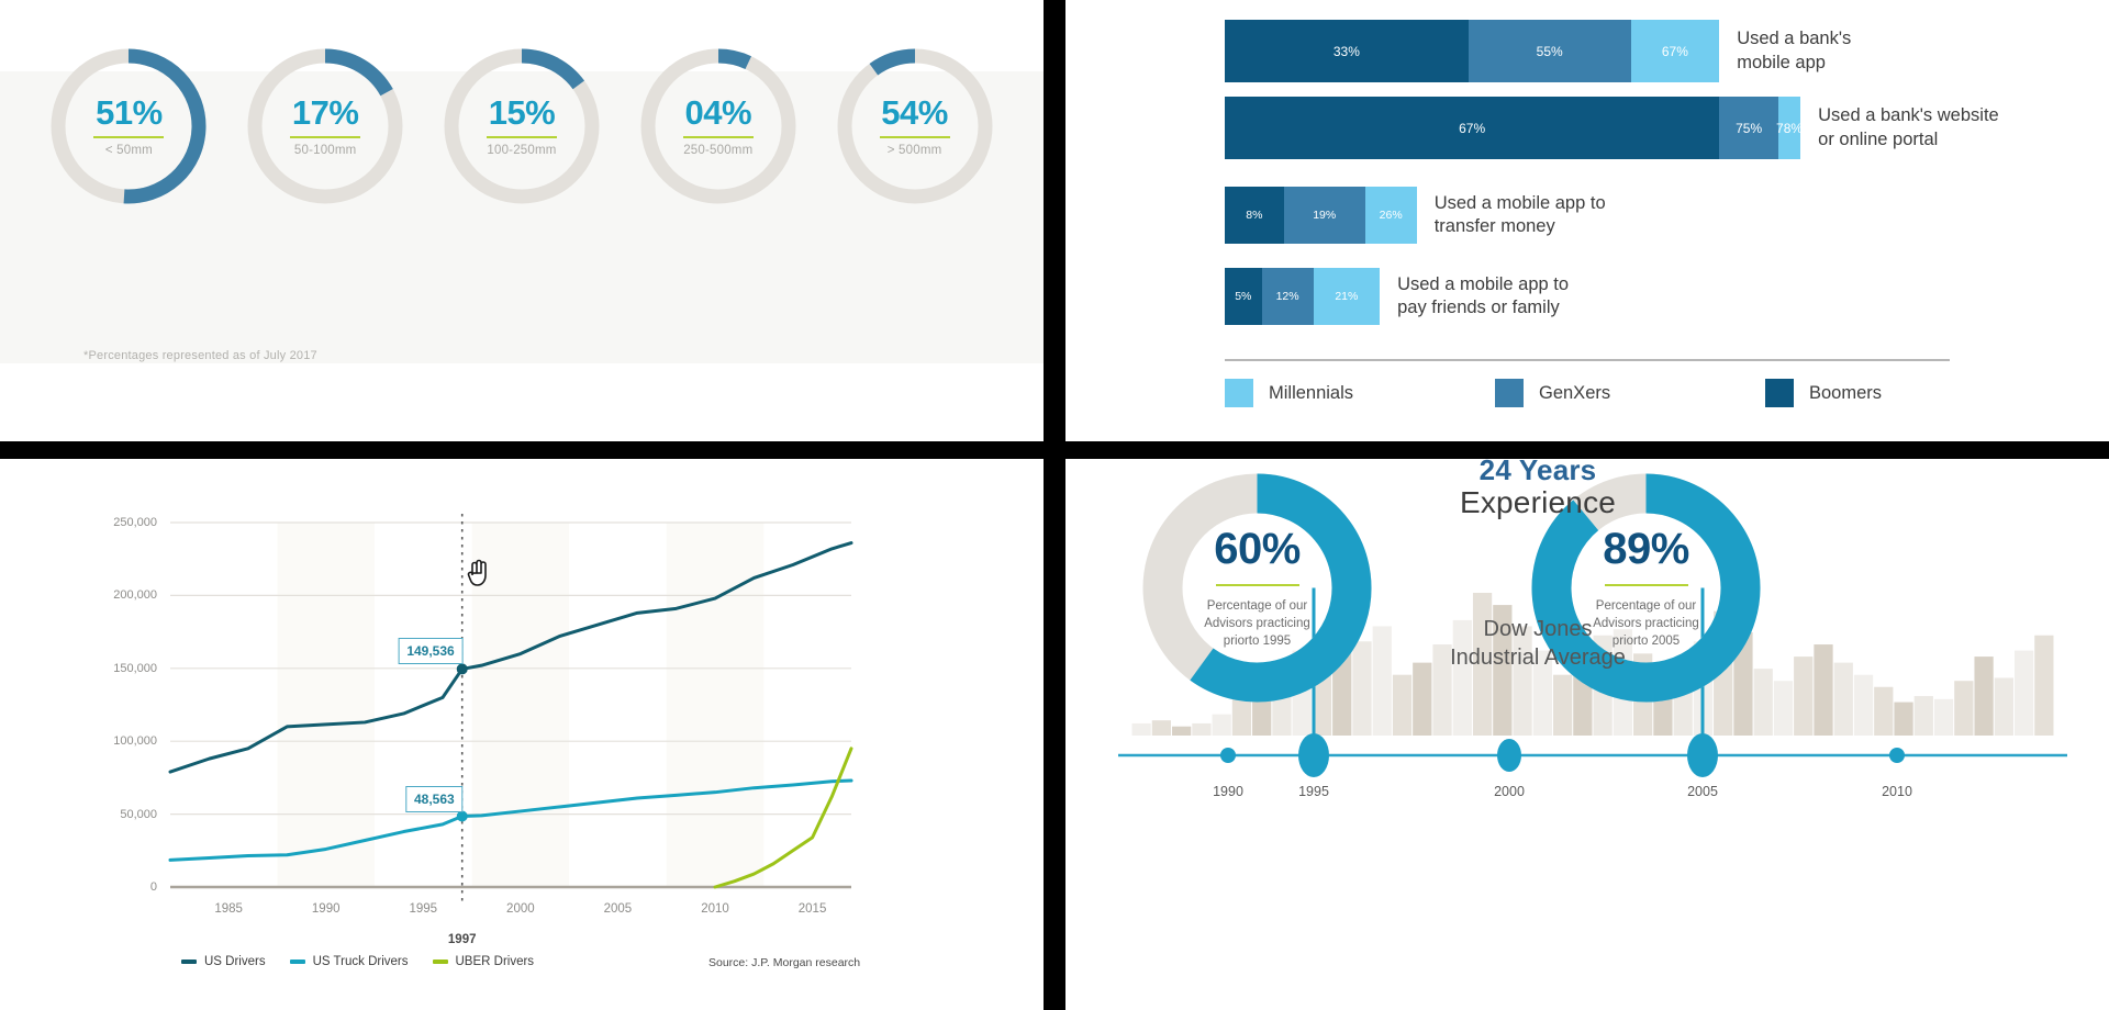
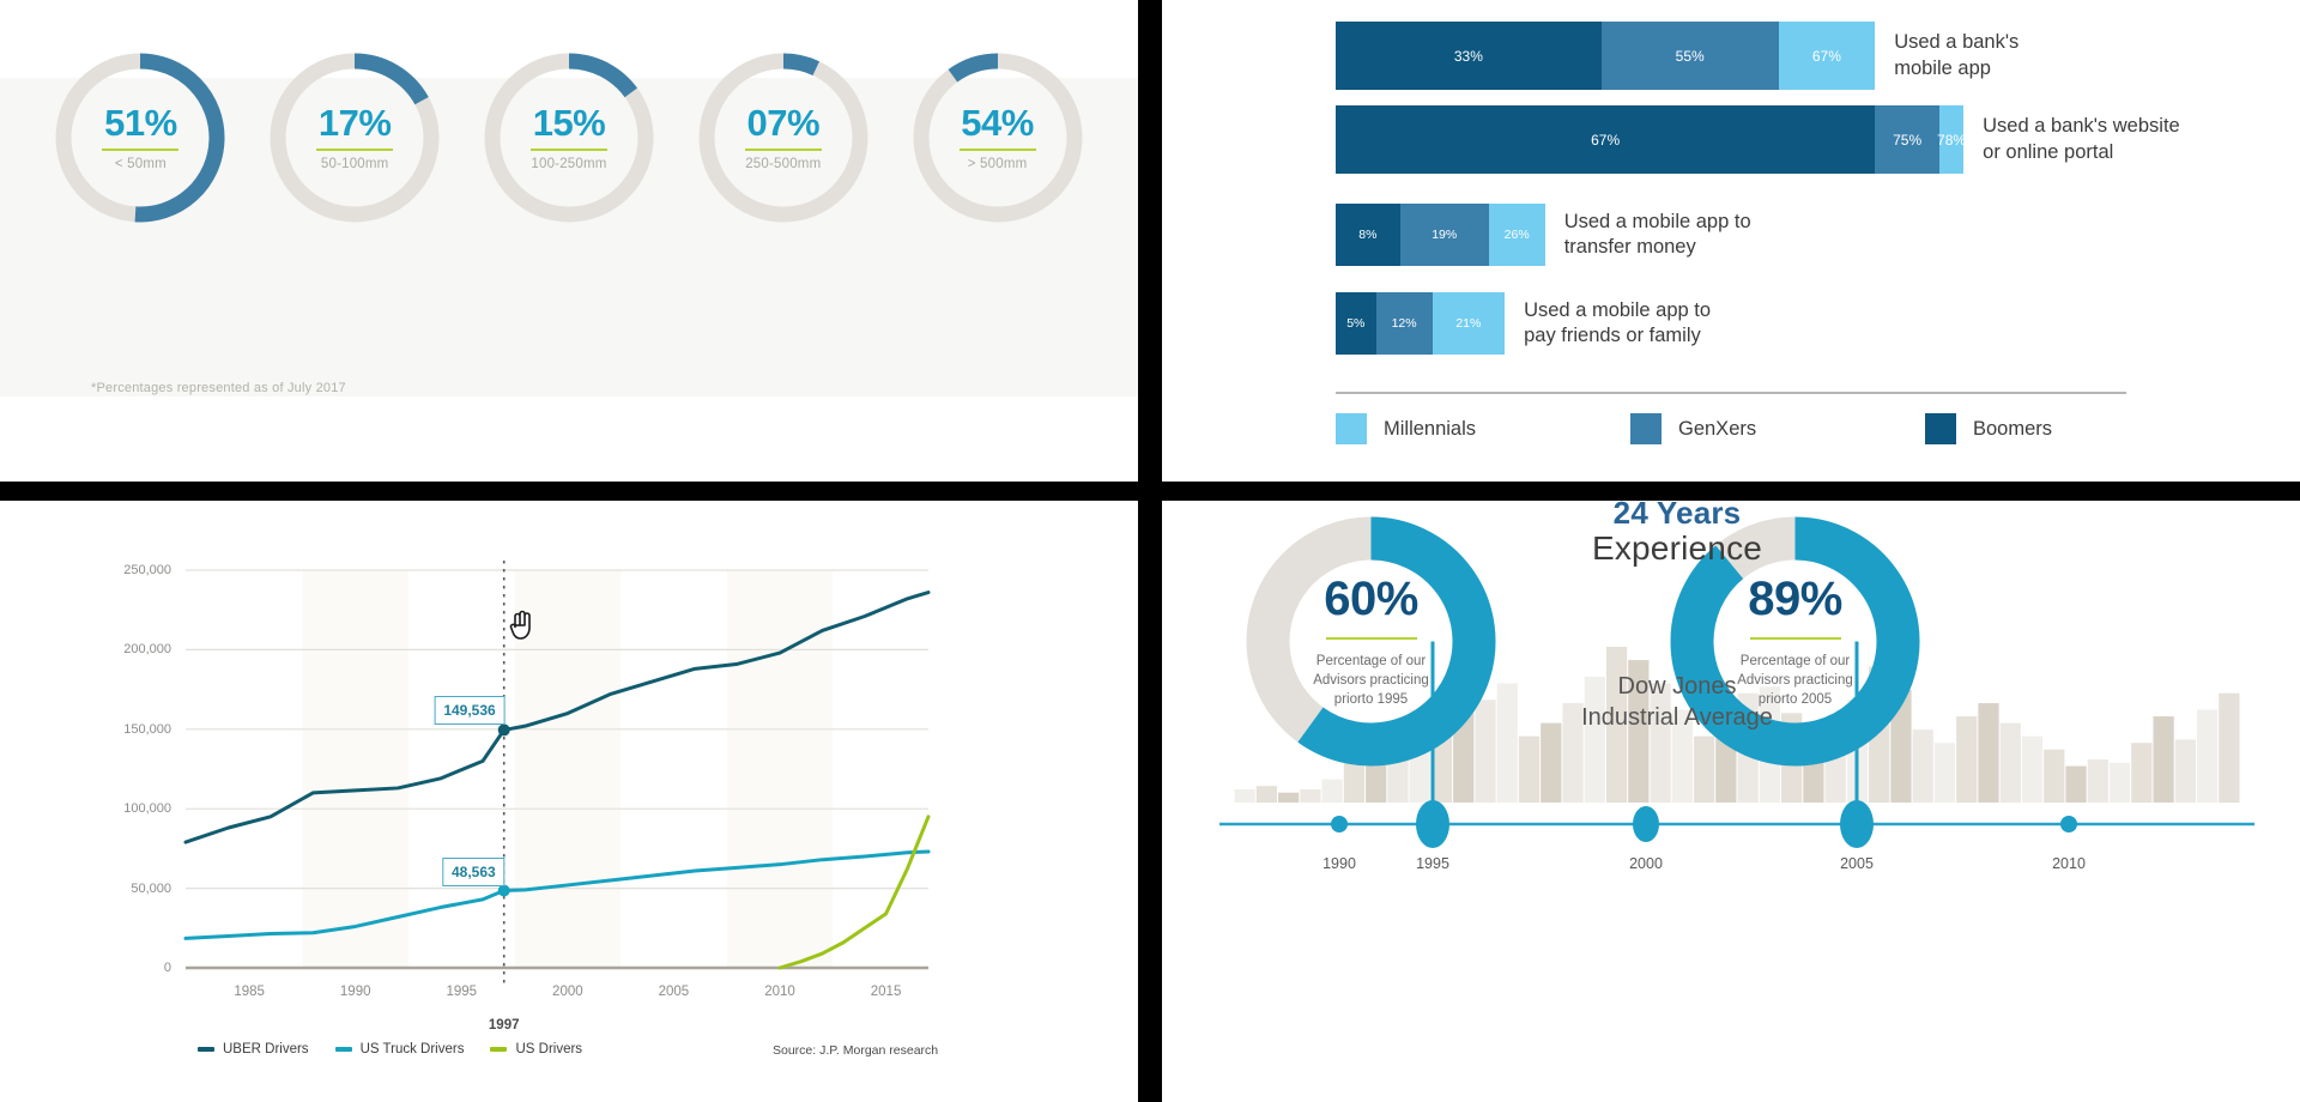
  51%
  < 50mm
  17%
  50-100mm
  15%
  100-250mm
- 04%
+ 07%
  250-500mm
  54%
  > 500mm
  *Percentages represented as of July 2017
  33%
  55%
  67%
  Used a bank's
  mobile app
  67%
  75%
  78%
  Used a bank's website
  or online portal
  8%
  19%
  26%
  Used a mobile app to
  transfer money
  5%
  12%
  21%
  Used a mobile app to
  pay friends or family
  Millennials
  GenXers
  Boomers
  0
  50,000
  100,000
  150,000
  200,000
  250,000
  1985
  1990
  1995
  2000
  2005
  2010
  2015
  1997
  149,536
  48,563
- US Drivers
+ UBER Drivers
  US Truck Drivers
- UBER Drivers
+ US Drivers
  Source: J.P. Morgan research
  1990
  1995
  2000
  2005
  2010
  60%
  Percentage of our
  Advisors practicing
  priorto 1995
  89%
  Percentage of our
  Advisors practicing
  priorto 2005
  24 Years
  Experience
  Dow Jones
  Industrial Average
